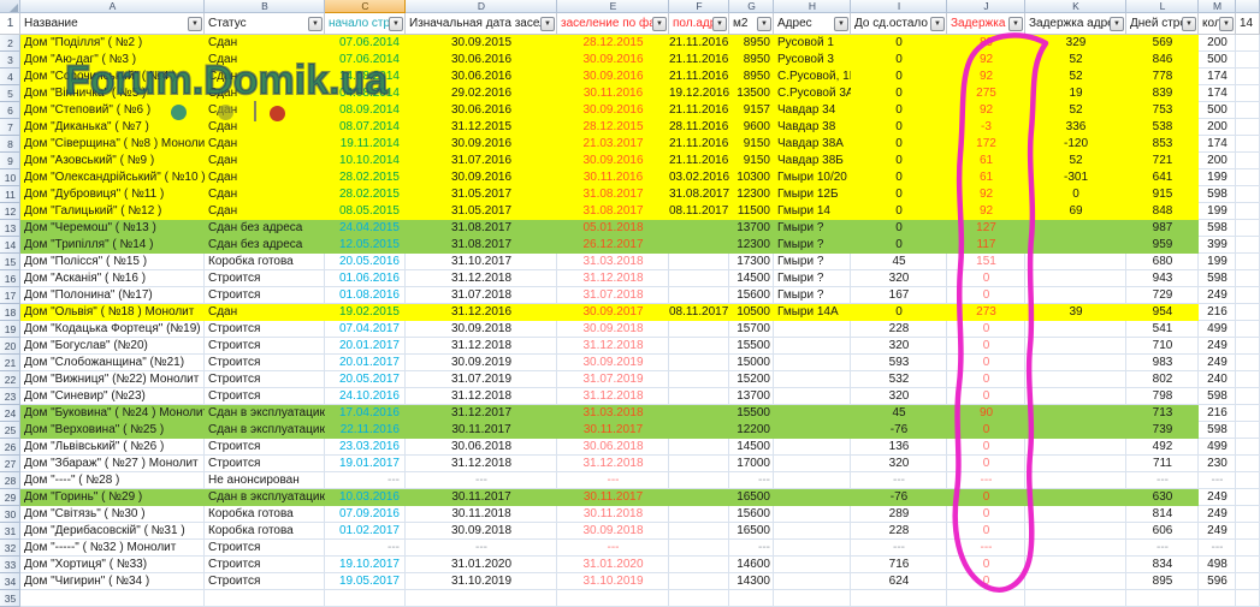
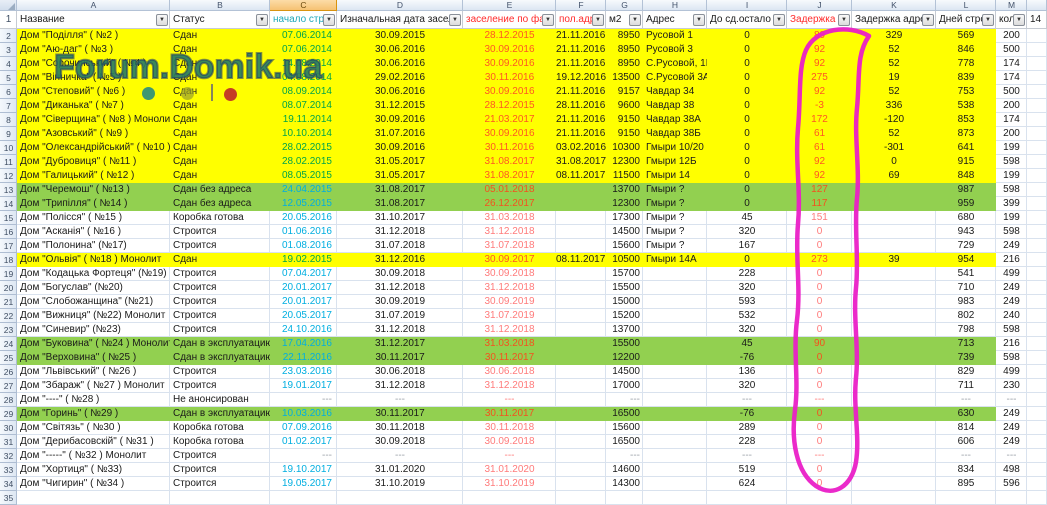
  	A	B	C	D	E	F	G	H	I	J	K	L	M
  1	Название	Статус	начало стр	Изначальная дата засе	заселение по ф	пол.ад	м2	Адрес	До сд.остало	Задержка	Задержка адр	Дней стр	кол	14
  2	Дом "Поділля" ( №2 )	Сдан	07.06.2014	30.09.2015	28.12.2015	21.11.2016	8950	Русовой 1	0		329	569	200
  3	Дом "Аю-даг" ( №3 )	Сдан	07.06.2014	30.06.2016	30.09.2016	21.11.2016	8950	Русовой 3	0	92	52	846	500
  4	Дом "Сорочинський" ( №4 )	Сдан	14.08.2014	30.06.2016	30.09.2016	21.11.2016	8950	С.Русовой, 1	0	92	52	778	174
  5	Дом "Вінничка" ( №5 )	Сдан	04.08.2014	29.02.2016	30.11.2016	19.12.2016	13500	С.Русовой 3А	0	275	19	839	174
  6	Дом "Степовий" ( №6 )	Сдан	08.09.2014	30.06.2016	30.09.2016	21.11.2016	9157	Чавдар 34	0	92	52	753	500
  7	Дом "Диканька" ( №7 )	Сдан	08.07.2014	31.12.2015	28.12.2015	28.11.2016	9600	Чавдар 38	0	-3	336	538	200
  8	Дом "Сіверщина" ( №8 ) Моноли	Сдан	19.11.2014	30.09.2016	21.03.2017	21.11.2016	9150	Чавдар 38А	0	172	-120	853	174
- 9	Дом "Азовський" ( №9 )	Сдан	10.10.2014	31.07.2016	30.09.2016	21.11.2016	9150	Чавдар 38Б	0	61	52	721	200
+ 9	Дом "Азовський" ( №9 )	Сдан	10.10.2014	31.07.2016	30.09.2016	21.11.2016	9150	Чавдар 38Б	0	61	52	873	200
  10	Дом "Олександрійський" ( №10 )	Сдан	28.02.2015	30.09.2016	30.11.2016	03.02.2016	10300	Гмыри 10/20	0	61	-301	641	199
  11	Дом "Дубровиця" ( №11 )	Сдан	28.02.2015	31.05.2017	31.08.2017	31.08.2017	12300	Гмыри 12Б	0	92	0	915	598
  12	Дом "Галицький" ( №12 )	Сдан	08.05.2015	31.05.2017	31.08.2017	08.11.2017	11500	Гмыри 14	0	92	69	848	199
  13	Дом "Черемош" ( №13 )	Сдан без адреса	24.04.2015	31.08.2017	05.01.2018		13700	Гмыри ?	0	127		987	598
  14	Дом "Трипілля" ( №14 )	Сдан без адреса	12.05.2015	31.08.2017	26.12.2017		12300	Гмыри ?	0	117		959	399
  15	Дом "Полісся" ( №15 )	Коробка готова	20.05.2016	31.10.2017	31.03.2018		17300	Гмыри ?	45	151		680	199
  16	Дом "Асканія" ( №16 )	Строится	01.06.2016	31.12.2018	31.12.2018		14500	Гмыри ?	320	0		943	598
  17	Дом "Полонина" (№17)	Строится	01.08.2016	31.07.2018	31.07.2018		15600	Гмыри ?	167	0		729	249
  18	Дом "Ольвія" ( №18 ) Монолит	Сдан	19.02.2015	31.12.2016	30.09.2017	08.11.2017	10500	Гмыри 14А	0	273	39	954	216
  19	Дом "Кодацька Фортеця" (№19)	Строится	07.04.2017	30.09.2018	30.09.2018		15700		228	0		541	499
  20	Дом "Богуслав" (№20)	Строится	20.01.2017	31.12.2018	31.12.2018		15500		320	0		710	249
  21	Дом "Слобожанщина" (№21)	Строится	20.01.2017	30.09.2019	30.09.2019		15000		593	0		983	249
  22	Дом "Вижниця" (№22) Монолит	Строится	20.05.2017	31.07.2019	31.07.2019		15200		532	0		802	240
  23	Дом "Синевир" (№23)	Строится	24.10.2016	31.12.2018	31.12.2018		13700		320	0		798	598
  24	Дом "Буковина" ( №24 ) Моноли	Сдан в эксплуатацию	17.04.2016	31.12.2017	31.03.2018		15500		45	90		713	216
  25	Дом "Верховина" ( №25 )	Сдан в эксплуатацию	22.11.2016	30.11.2017	30.11.2017		12200		-76	0		739	598
- 26	Дом "Львівський" ( №26 )	Строится	23.03.2016	30.06.2018	30.06.2018		14500		136	0		492	499
+ 26	Дом "Львівський" ( №26 )	Строится	23.03.2016	30.06.2018	30.06.2018		14500		136	0		829	499
  27	Дом "Збараж" ( №27 ) Монолит	Строится	19.01.2017	31.12.2018	31.12.2018		17000		320	0		711	230
  28	Дом "----" ( №28 )	Не анонсирован	---	---	---		---		---	---		---	---
  29	Дом "Горинь" ( №29 )	Сдан в эксплуатацию	10.03.2016	30.11.2017	30.11.2017		16500		-76	0		630	249
  30	Дом "Світязь" ( №30 )	Коробка готова	07.09.2016	30.11.2018	30.11.2018		15600		289	0		814	249
  31	Дом "Дерибасовскій" ( №31 )	Коробка готова	01.02.2017	30.09.2018	30.09.2018		16500		228	0		606	249
  32	Дом "-----" ( №32 ) Монолит	Строится	---	---	---		---		---	---		---	---
- 33	Дом "Хортиця" ( №33)	Строится	19.10.2017	31.01.2020	31.01.2020		14600		716	0		834	498
+ 33	Дом "Хортиця" ( №33)	Строится	19.10.2017	31.01.2020	31.01.2020		14600		519	0		834	498
  34	Дом "Чигирин" ( №34 )	Строится	19.05.2017	31.10.2019	31.10.2019		14300		624	0		895	596
  35
  Forum.Domik.ua
